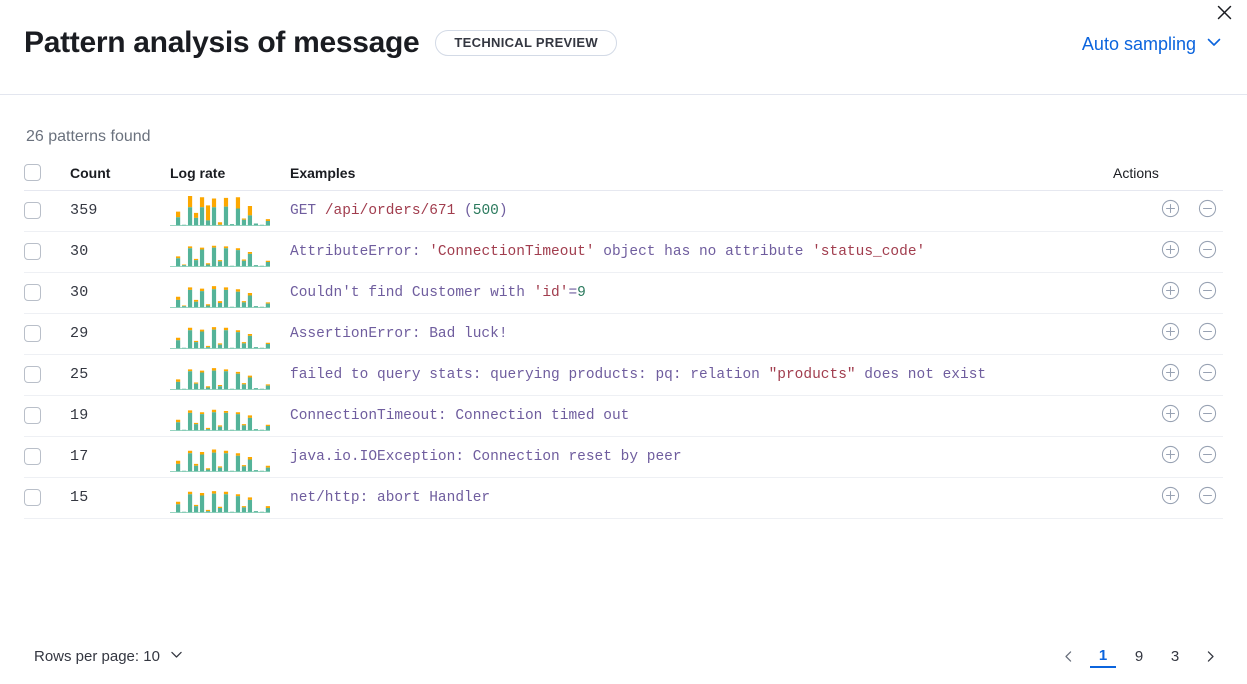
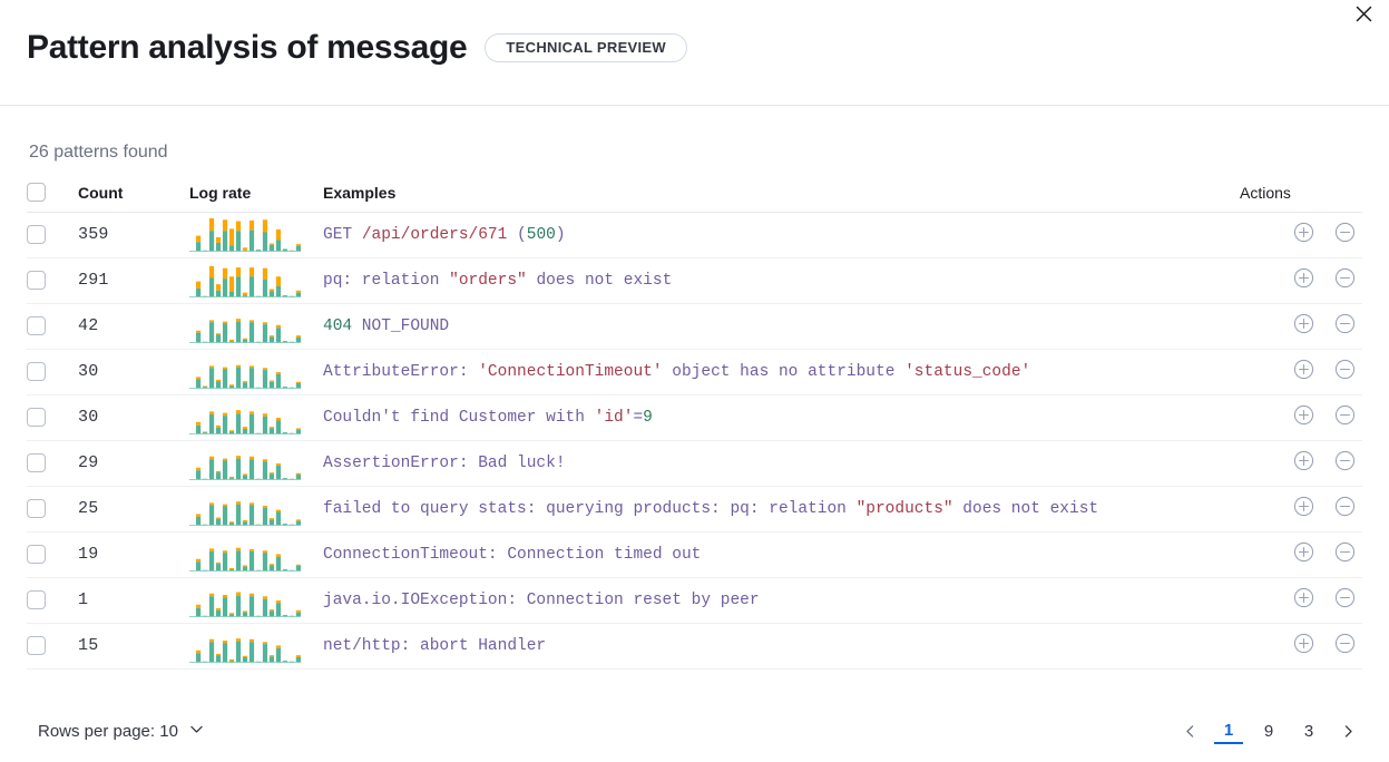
  Pattern analysis of message
  TECHNICAL PREVIEW
- Auto sampling
  26 patterns found
  	Count	Log rate	Examples	Actions
  	359		GET /api/orders/671 (500)
+ 	291		pq: relation "orders" does not exist
+ 	42		404 NOT_FOUND
  	30		AttributeError: 'ConnectionTimeout' object has no attribute 'status_code'
  	30		Couldn't find Customer with 'id'=9
  	29		AssertionError: Bad luck!
  	25		failed to query stats: querying products: pq: relation "products" does not exist
  	19		ConnectionTimeout: Connection timed out
- 	17		java.io.IOException: Connection reset by peer
+ 	1		java.io.IOException: Connection reset by peer
  	15		net/http: abort Handler
  Rows per page: 10
  1
  9
  3
